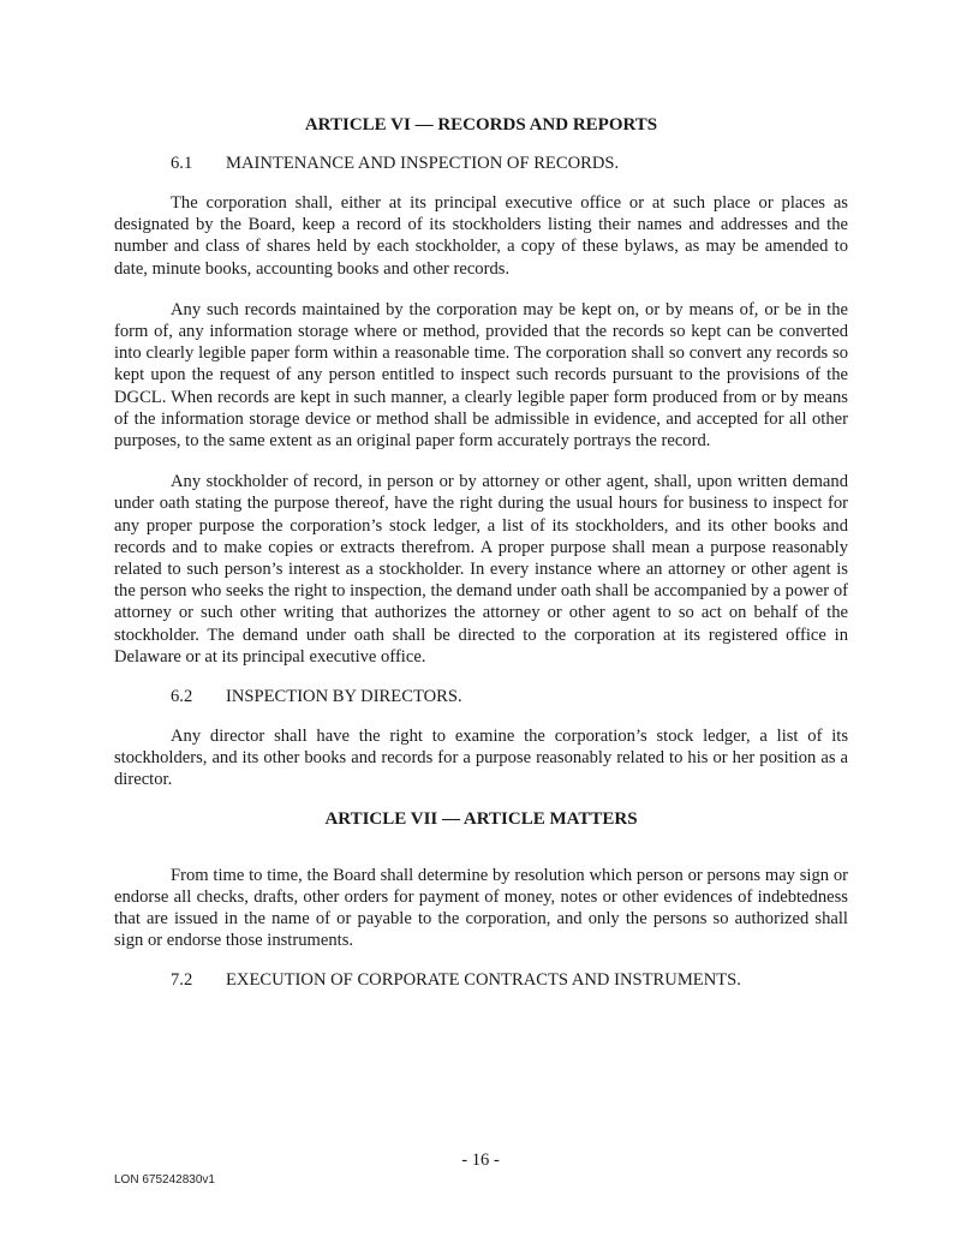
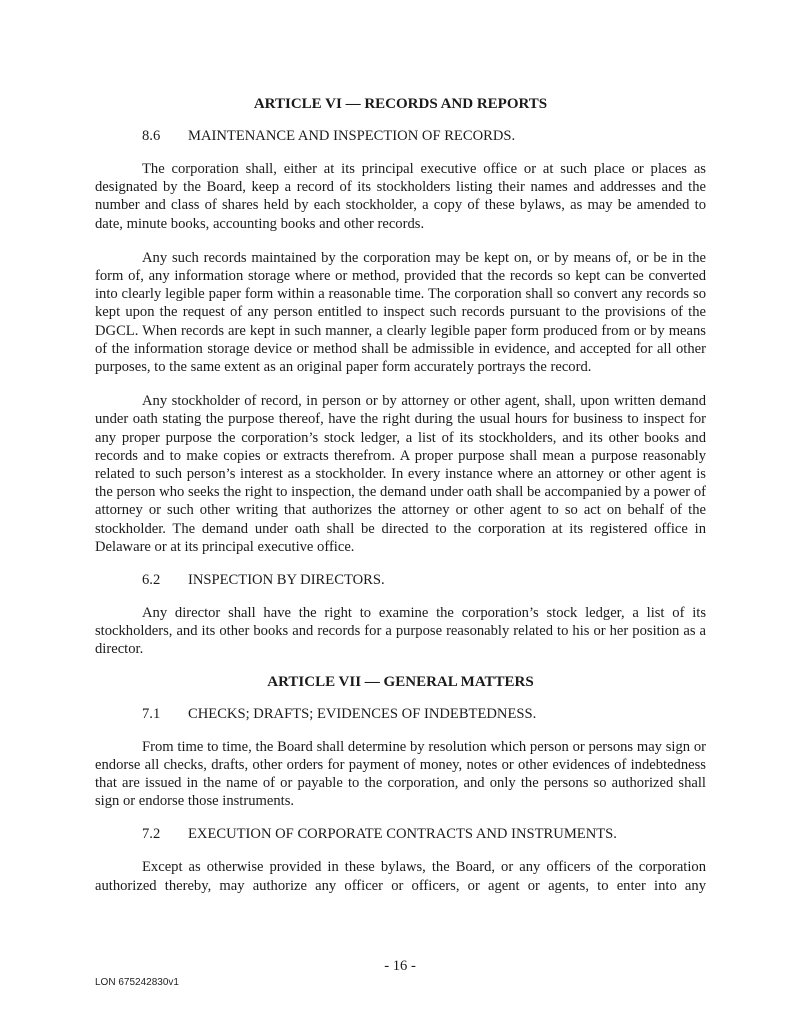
  ARTICLE VI — RECORDS AND REPORTS
- 6.1 MAINTENANCE AND INSPECTION OF RECORDS.
+ 8.6 MAINTENANCE AND INSPECTION OF RECORDS.
  The corporation shall, either at its principal executive office or at such place or places as designated by the Board, keep a record of its stockholders listing their names and addresses and the number and class of shares held by each stockholder, a copy of these bylaws, as may be amended to date, minute books, accounting books and other records.
  Any such records maintained by the corporation may be kept on, or by means of, or be in the form of, any information storage where or method, provided that the records so kept can be converted into clearly legible paper form within a reasonable time. The corporation shall so convert any records so kept upon the request of any person entitled to inspect such records pursuant to the provisions of the DGCL. When records are kept in such manner, a clearly legible paper form produced from or by means of the information storage device or method shall be admissible in evidence, and accepted for all other purposes, to the same extent as an original paper form accurately portrays the record.
  Any stockholder of record, in person or by attorney or other agent, shall, upon written demand under oath stating the purpose thereof, have the right during the usual hours for business to inspect for any proper purpose the corporation’s stock ledger, a list of its stockholders, and its other books and records and to make copies or extracts therefrom. A proper purpose shall mean a purpose reasonably related to such person’s interest as a stockholder. In every instance where an attorney or other agent is the person who seeks the right to inspection, the demand under oath shall be accompanied by a power of attorney or such other writing that authorizes the attorney or other agent to so act on behalf of the stockholder. The demand under oath shall be directed to the corporation at its registered office in Delaware or at its principal executive office.
  6.2 INSPECTION BY DIRECTORS.
  Any director shall have the right to examine the corporation’s stock ledger, a list of its stockholders, and its other books and records for a purpose reasonably related to his or her position as a director.
- ARTICLE VII — ARTICLE MATTERS
+ ARTICLE VII — GENERAL MATTERS
+ 7.1 CHECKS; DRAFTS; EVIDENCES OF INDEBTEDNESS.
  From time to time, the Board shall determine by resolution which person or persons may sign or endorse all checks, drafts, other orders for payment of money, notes or other evidences of indebtedness that are issued in the name of or payable to the corporation, and only the persons so authorized shall sign or endorse those instruments.
  7.2 EXECUTION OF CORPORATE CONTRACTS AND INSTRUMENTS.
+ Except as otherwise provided in these bylaws, the Board, or any officers of the corporation authorized thereby, may authorize any officer or officers, or agent or agents, to enter into any
  - 16 -
  LON 675242830v1
